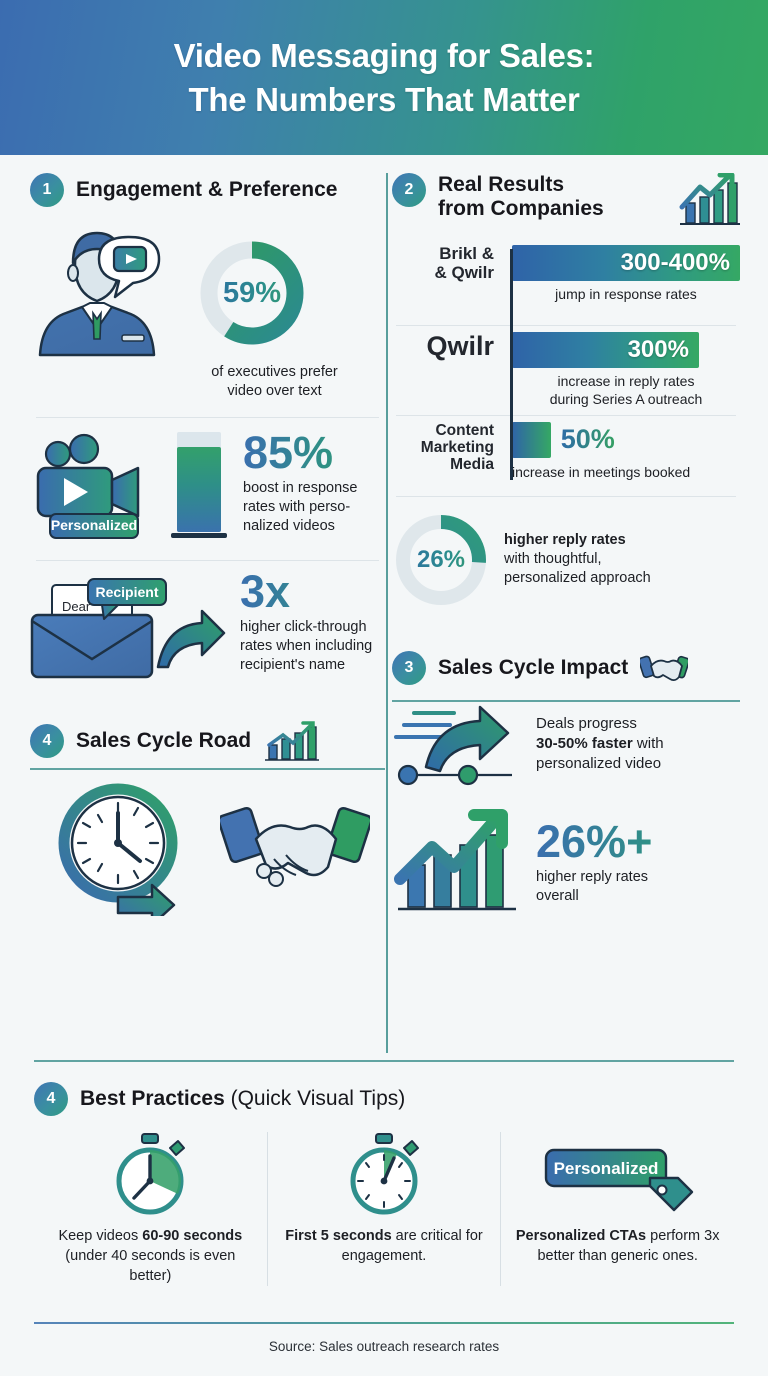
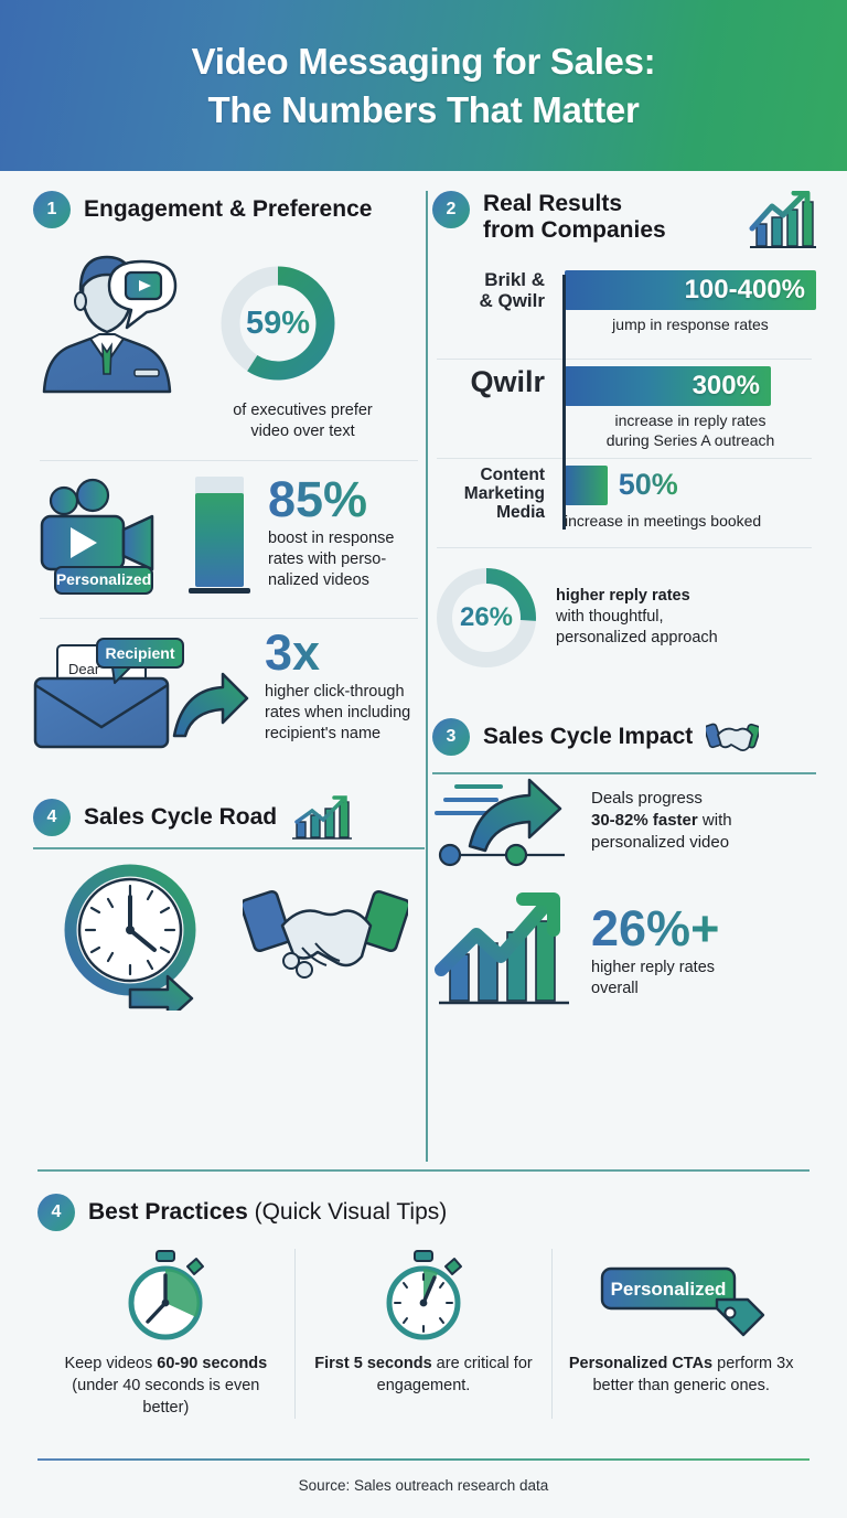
  Video Messaging for Sales:
  The Numbers That Matter
  1
  Engagement & Preference
  59%
  of executives prefer
  video over text
  Personalized
  85%
  boost in response rates with perso-nalized videos
  Dear
  Recipient
  3x
  higher click-through rates when including recipient's name
  4
  Sales Cycle Road
  2
  Real Results
  from Companies
  Brikl &
  & Qwilr
- 300-400%
+ 100-400%
  jump in response rates
  Qwilr
  300%
  increase in reply rates
  during Series A outreach
  Content
  Marketing
  Media
  50%
  increase in meetings booked
  26%
  higher reply rates
  with thoughtful,
  personalized approach
  3
  Sales Cycle Impact
  Deals progress
- 30-50% faster with
+ 30-82% faster with
  personalized video
  26%+
  higher reply rates
  overall
  4
  Best Practices (Quick Visual Tips)
  Keep videos 60-90 seconds (under 40 seconds is even better)
  First 5 seconds are critical for engagement.
  Personalized
  Personalized CTAs perform 3x better than generic ones.
- Source: Sales outreach research rates
+ Source: Sales outreach research data
